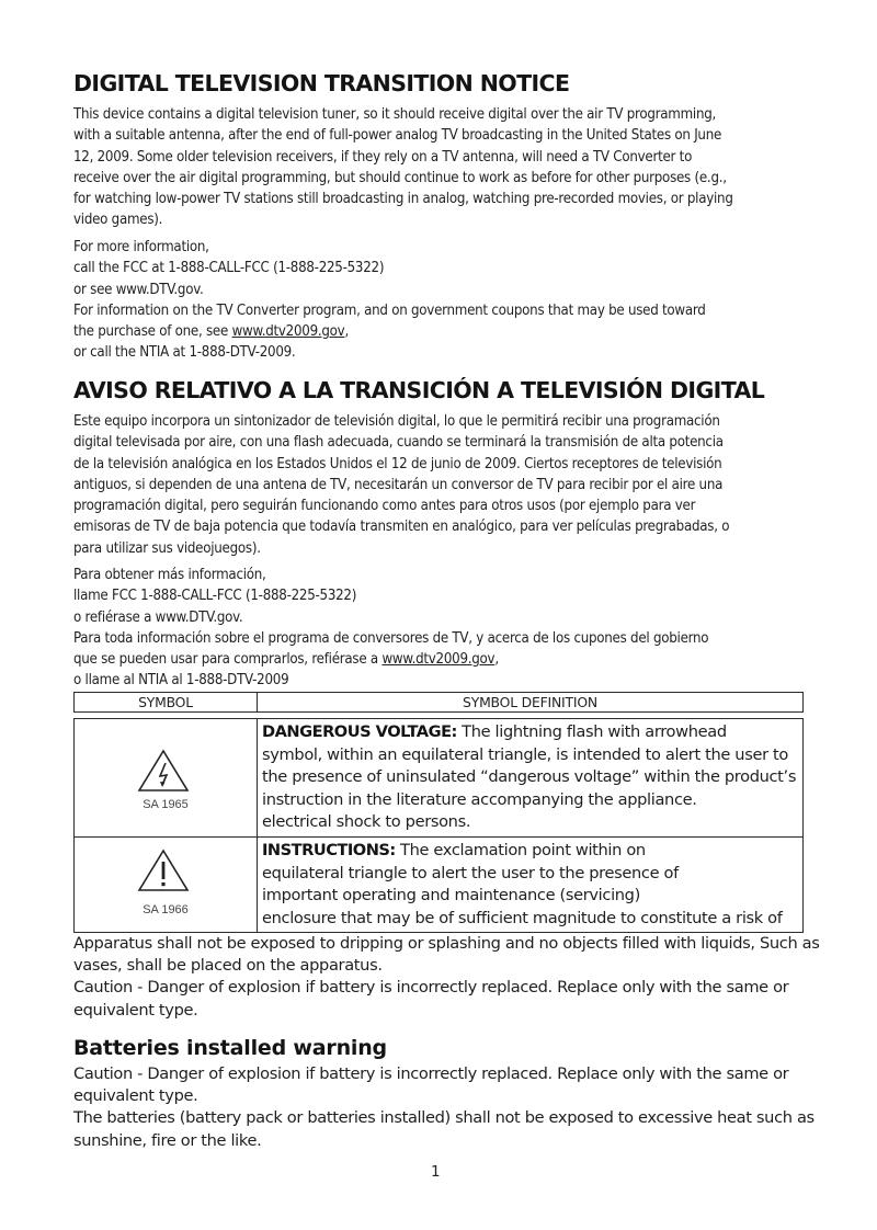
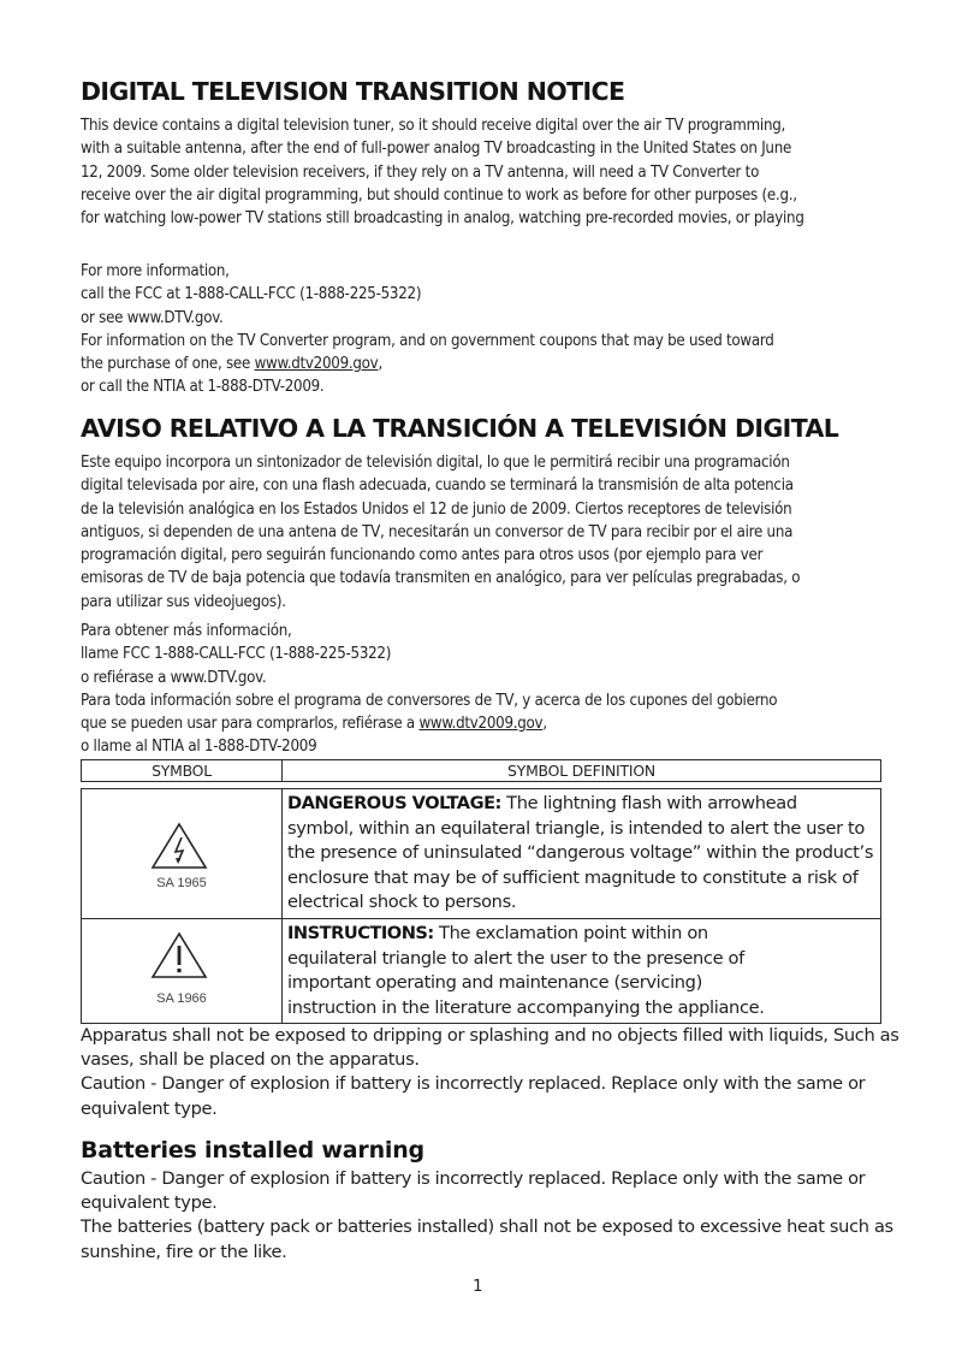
  DIGITAL TELEVISION TRANSITION NOTICE
  This device contains a digital television tuner, so it should receive digital over the air TV programming,
  with a suitable antenna, after the end of full-power analog TV broadcasting in the United States on June
  12, 2009. Some older television receivers, if they rely on a TV antenna, will need a TV Converter to
  receive over the air digital programming, but should continue to work as before for other purposes (e.g.,
  for watching low-power TV stations still broadcasting in analog, watching pre-recorded movies, or playing
- video games).
  For more information,
  call the FCC at 1-888-CALL-FCC (1-888-225-5322)
  or see www.DTV.gov.
  For information on the TV Converter program, and on government coupons that may be used toward
  the purchase of one, see www.dtv2009.gov,
  or call the NTIA at 1-888-DTV-2009.
  AVISO RELATIVO A LA TRANSICIÓN A TELEVISIÓN DIGITAL
  Este equipo incorpora un sintonizador de televisión digital, lo que le permitirá recibir una programación
  digital televisada por aire, con una flash adecuada, cuando se terminará la transmisión de alta potencia
  de la televisión analógica en los Estados Unidos el 12 de junio de 2009. Ciertos receptores de televisión
  antiguos, si dependen de una antena de TV, necesitarán un conversor de TV para recibir por el aire una
  programación digital, pero seguirán funcionando como antes para otros usos (por ejemplo para ver
  emisoras de TV de baja potencia que todavía transmiten en analógico, para ver películas pregrabadas, o
  para utilizar sus videojuegos).
  Para obtener más información,
  llame FCC 1-888-CALL-FCC (1-888-225-5322)
  o refiérase a www.DTV.gov.
  Para toda información sobre el programa de conversores de TV, y acerca de los cupones del gobierno
  que se pueden usar para comprarlos, refiérase a www.dtv2009.gov,
  o llame al NTIA al 1-888-DTV-2009
  SYMBOL
  SYMBOL DEFINITION
  SA 1965
  DANGEROUS VOLTAGE: The lightning flash with arrowhead
  symbol, within an equilateral triangle, is intended to alert the user to
  the presence of uninsulated “dangerous voltage” within the product’s
- instruction in the literature accompanying the appliance.
+ enclosure that may be of sufficient magnitude to constitute a risk of
  electrical shock to persons.
  SA 1966
  INSTRUCTIONS: The exclamation point within on
  equilateral triangle to alert the user to the presence of
  important operating and maintenance (servicing)
- enclosure that may be of sufficient magnitude to constitute a risk of
+ instruction in the literature accompanying the appliance.
  Apparatus shall not be exposed to dripping or splashing and no objects filled with liquids, Such as
  vases, shall be placed on the apparatus.
  Caution - Danger of explosion if battery is incorrectly replaced. Replace only with the same or
  equivalent type.
  Batteries installed warning
  Caution - Danger of explosion if battery is incorrectly replaced. Replace only with the same or
  equivalent type.
  The batteries (battery pack or batteries installed) shall not be exposed to excessive heat such as
  sunshine, fire or the like.
  1
